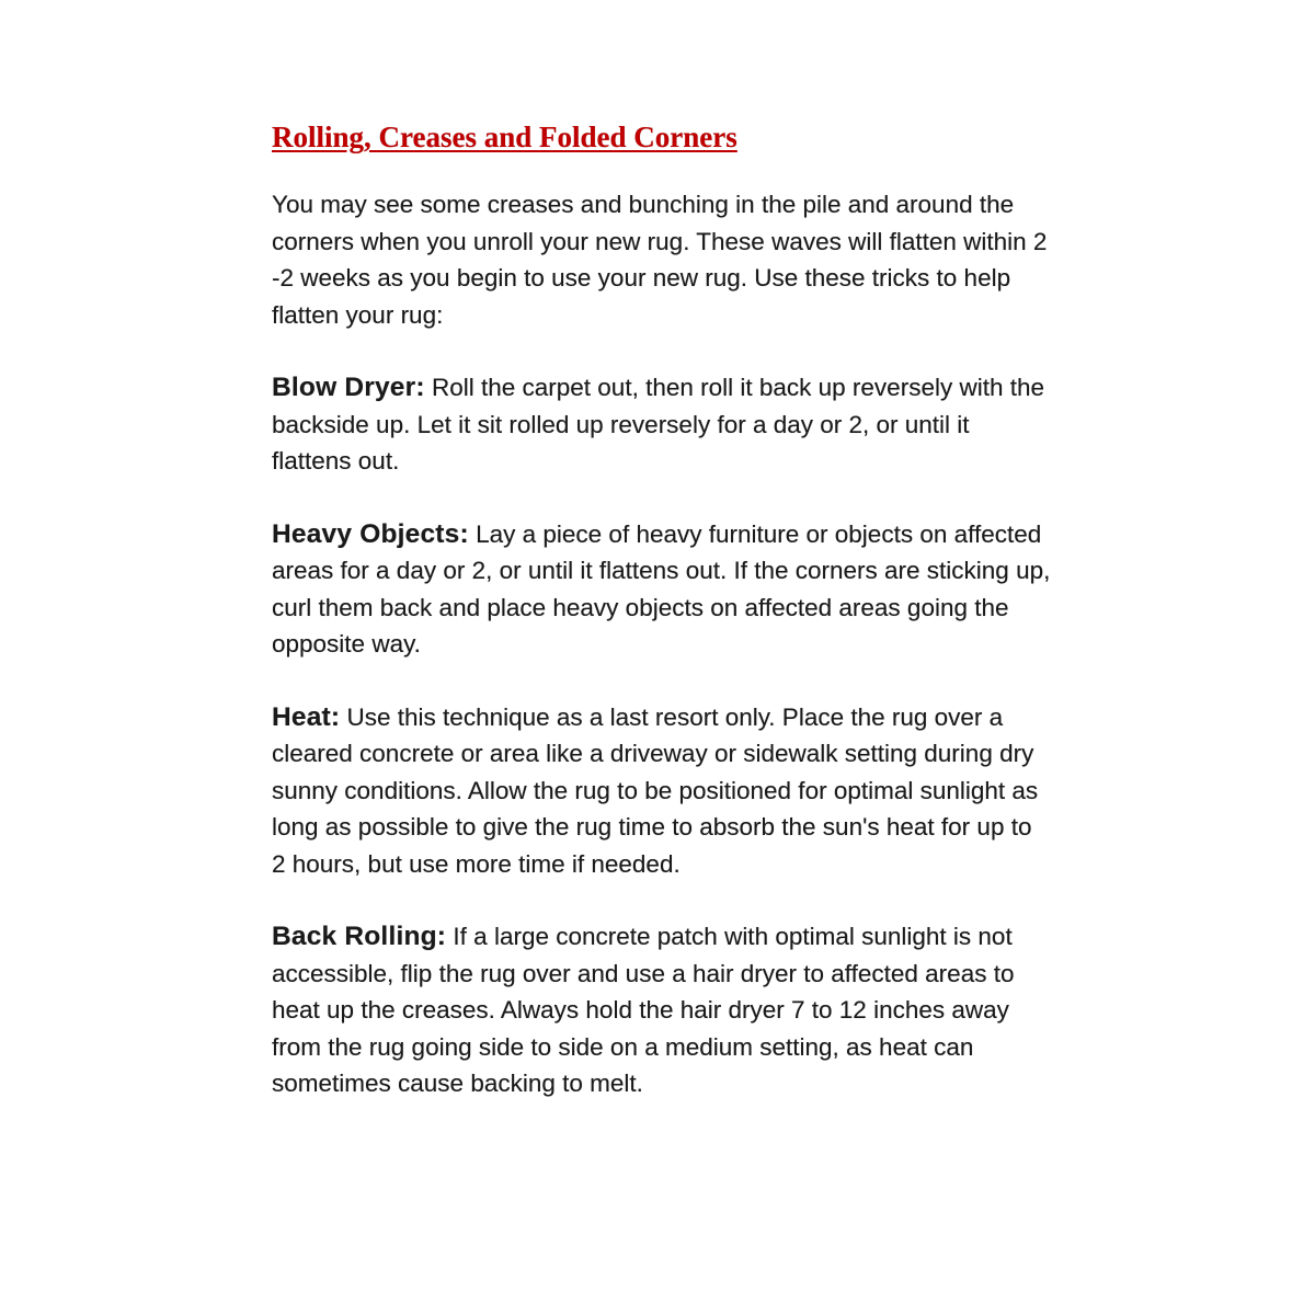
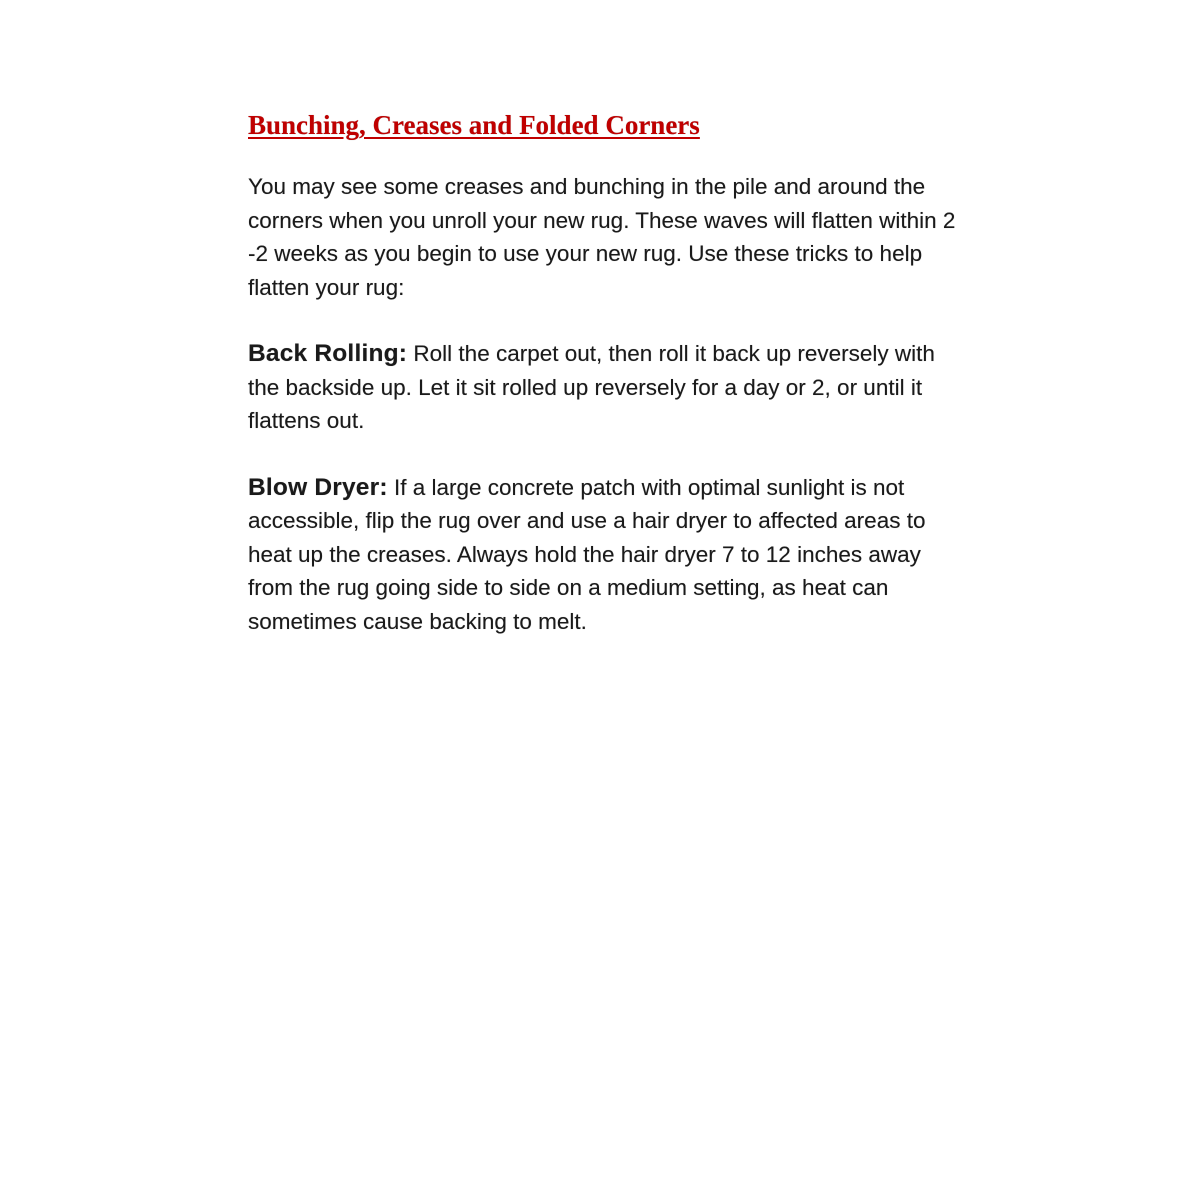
- Rolling, Creases and Folded Corners
+ Bunching, Creases and Folded Corners
  You may see some creases and bunching in the pile and around the corners when you unroll your new rug. These waves will flatten within 2 -2 weeks as you begin to use your new rug. Use these tricks to help flatten your rug:
- Blow Dryer: Roll the carpet out, then roll it back up reversely with the backside up. Let it sit rolled up reversely for a day or 2, or until it flattens out.
+ Back Rolling: Roll the carpet out, then roll it back up reversely with the backside up. Let it sit rolled up reversely for a day or 2, or until it flattens out.
- Heavy Objects: Lay a piece of heavy furniture or objects on affected areas for a day or 2, or until it flattens out. If the corners are sticking up, curl them back and place heavy objects on affected areas going the opposite way.
- Heat: Use this technique as a last resort only. Place the rug over a cleared concrete or area like a driveway or sidewalk setting during dry sunny conditions. Allow the rug to be positioned for optimal sunlight as long as possible to give the rug time to absorb the sun's heat for up to 2 hours, but use more time if needed.
- Back Rolling: If a large concrete patch with optimal sunlight is not accessible, flip the rug over and use a hair dryer to affected areas to heat up the creases. Always hold the hair dryer 7 to 12 inches away from the rug going side to side on a medium setting, as heat can sometimes cause backing to melt.
+ Blow Dryer: If a large concrete patch with optimal sunlight is not accessible, flip the rug over and use a hair dryer to affected areas to heat up the creases. Always hold the hair dryer 7 to 12 inches away from the rug going side to side on a medium setting, as heat can sometimes cause backing to melt.
